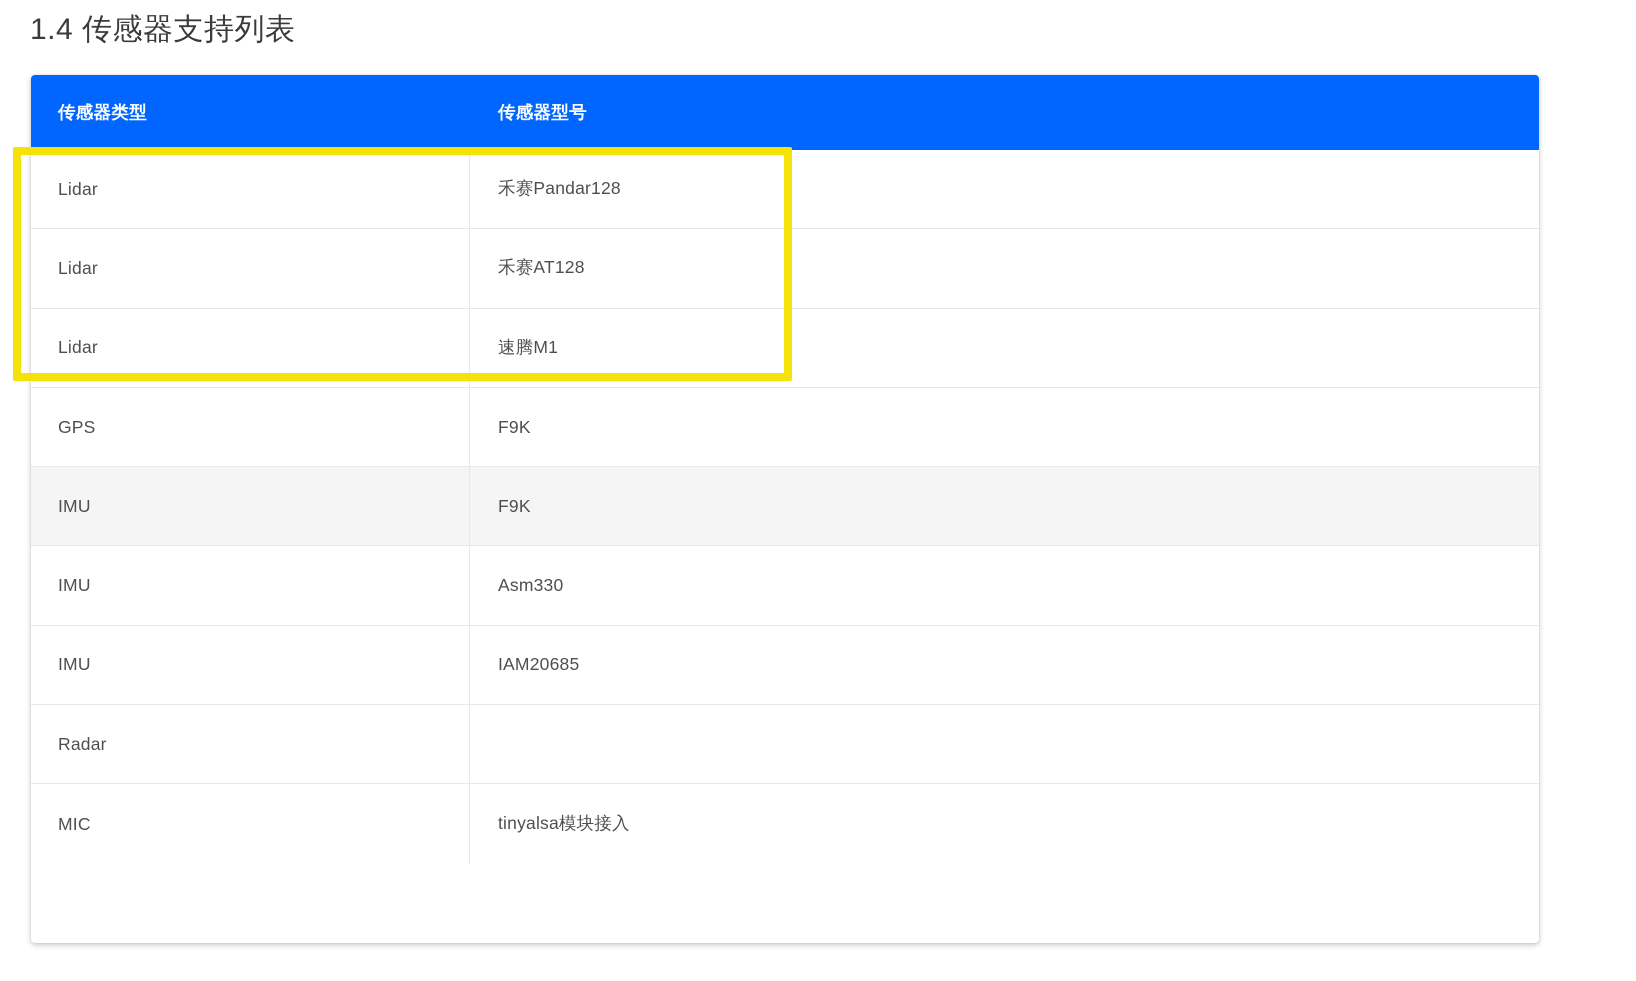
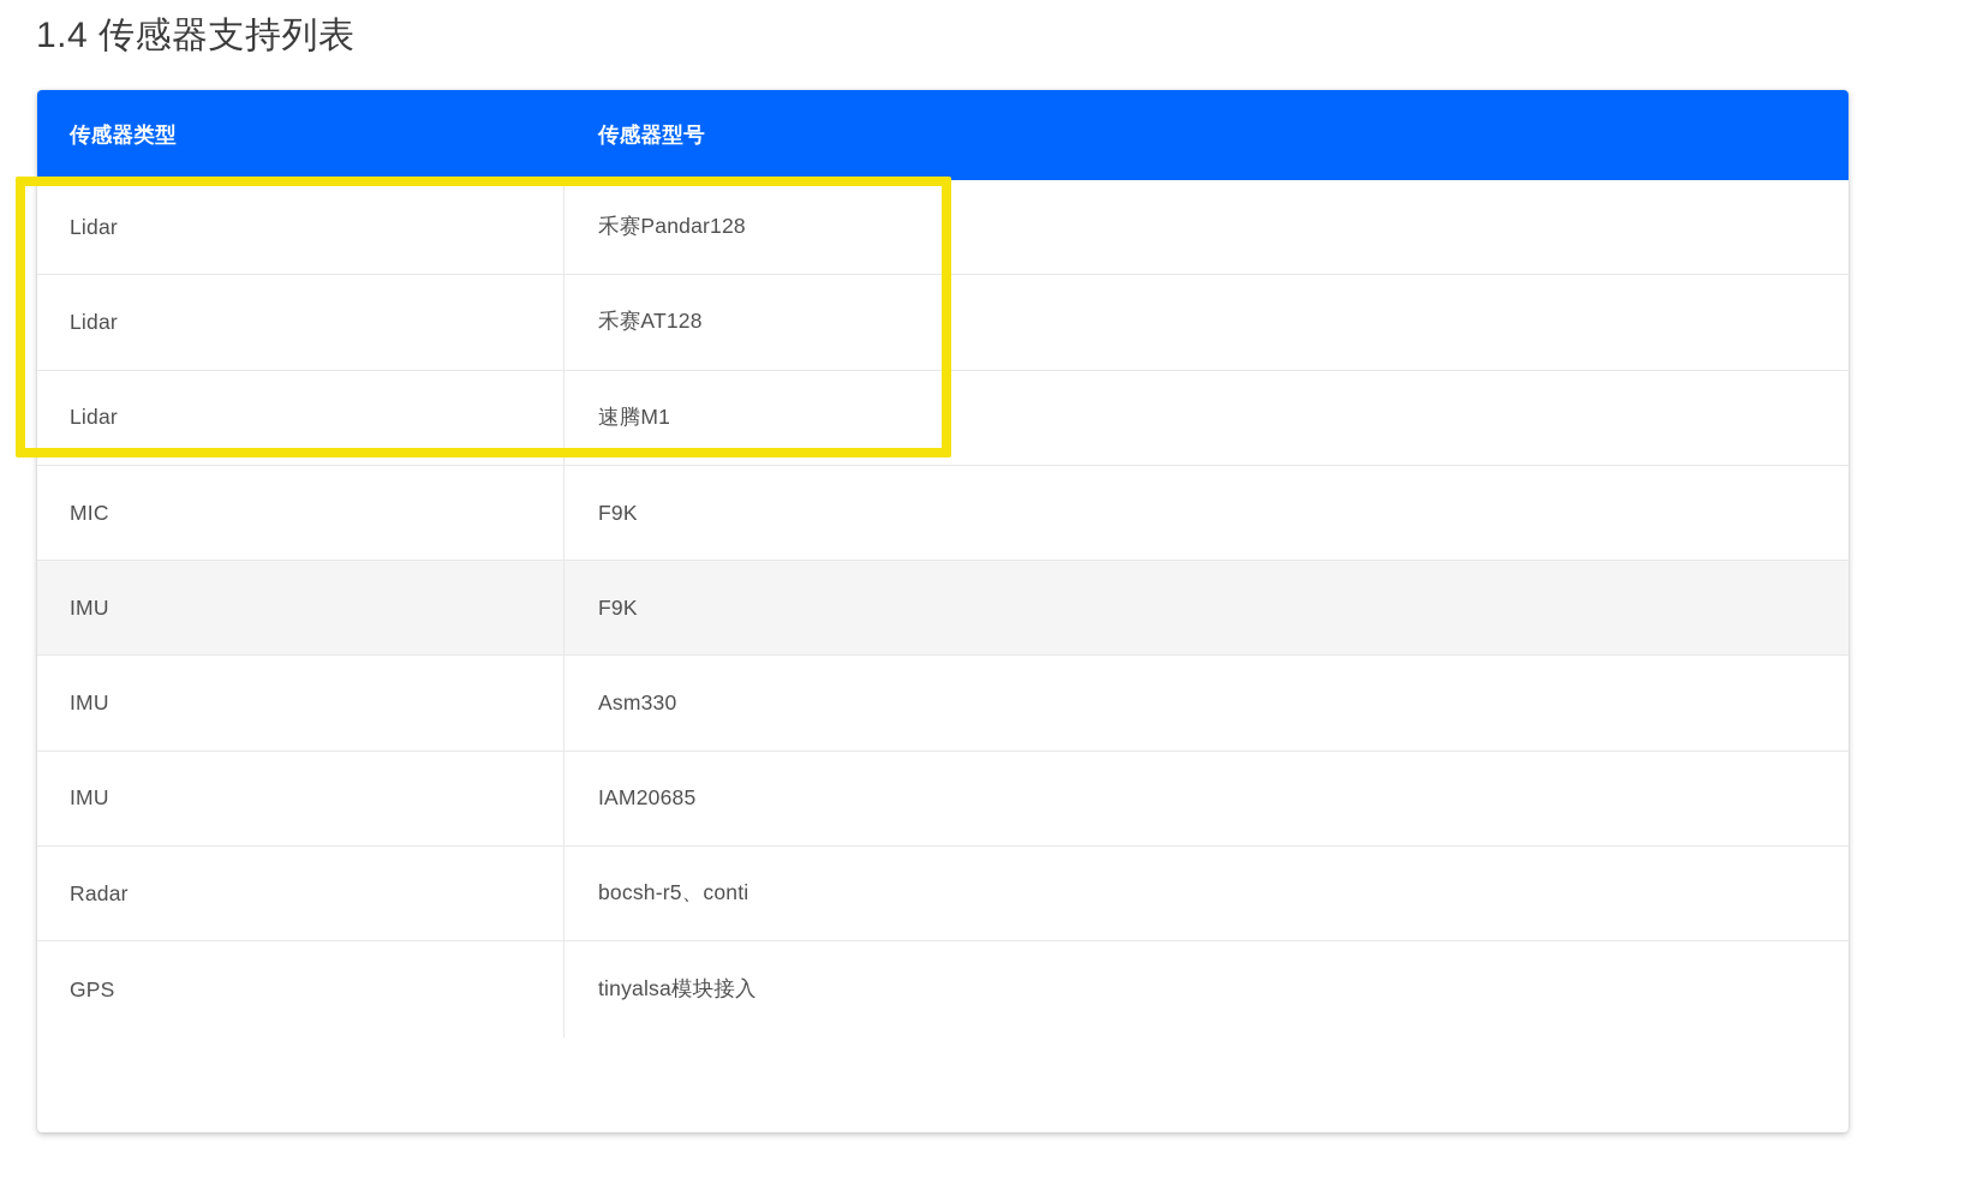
  1.4 传感器支持列表
  传感器类型
  传感器型号
  Lidar
  禾赛Pandar128
  Lidar
  禾赛AT128
  Lidar
  速腾M1
- GPS
+ MIC
  F9K
  IMU
  F9K
  IMU
  Asm330
  IMU
  IAM20685
  Radar
+ bocsh-r5、conti
- MIC
+ GPS
  tinyalsa模块接入
